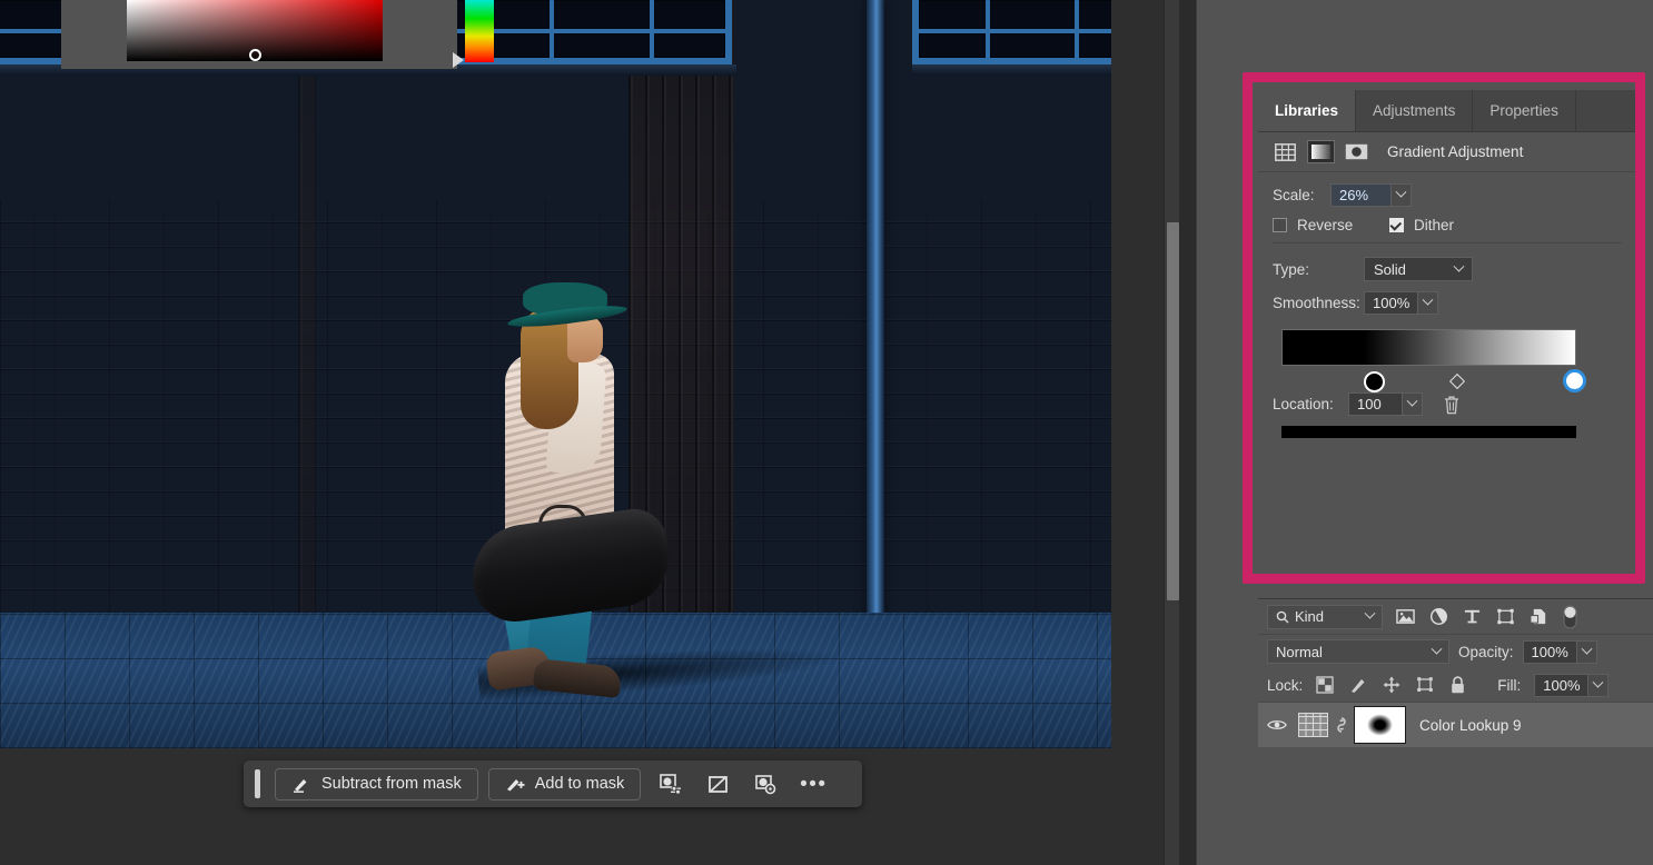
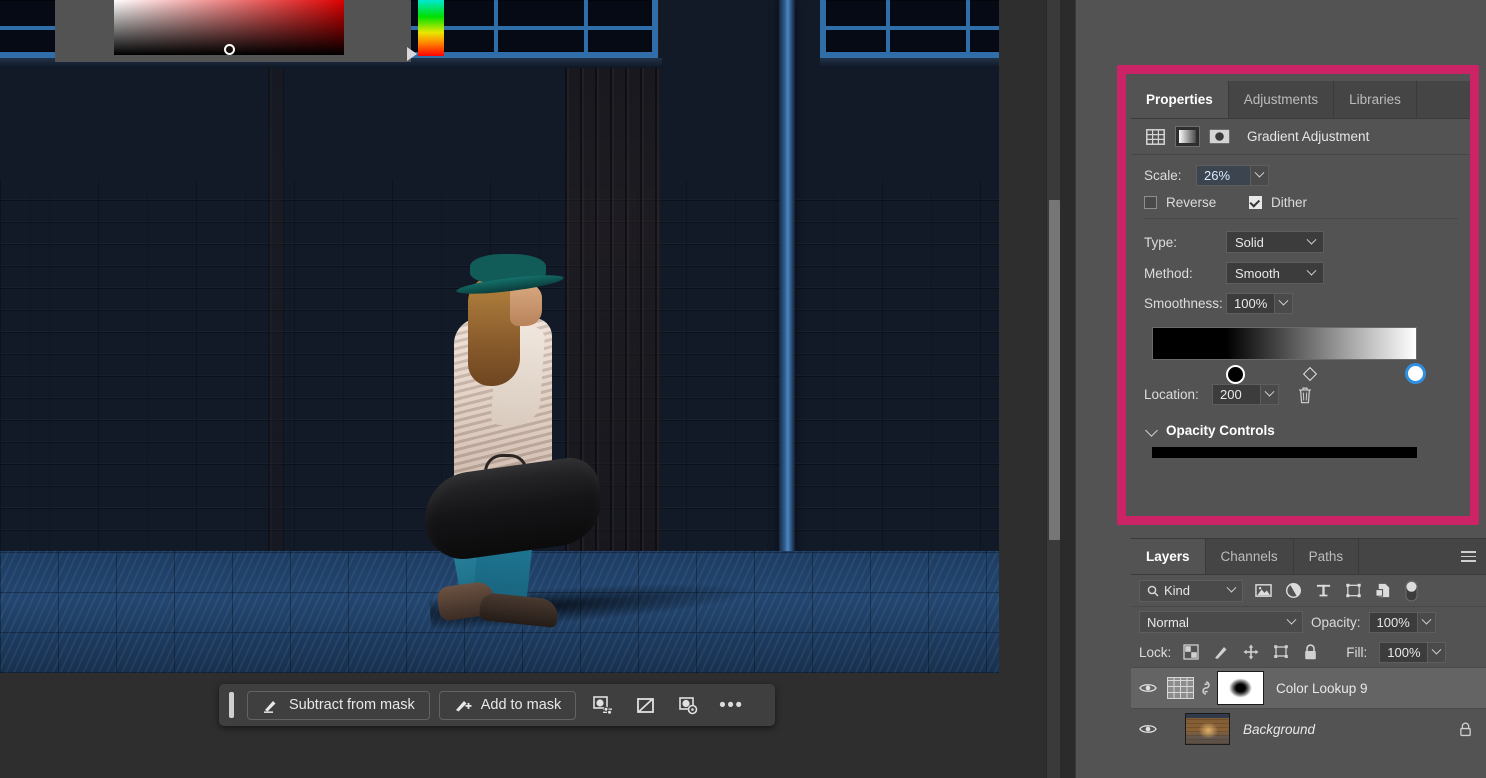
  Subtract from mask
  Add to mask
  •••
- Libraries
+ Properties
  Adjustments
- Properties
+ Libraries
  Gradient Adjustment
  Scale:
  26%
  Reverse
  Dither
  Type:
  Solid
+ Method:
+ Smooth
  Smoothness:
  100%
  Location:
- 100
+ 200
+ Opacity Controls
+ Layers
+ Channels
+ Paths
  Kind
  Normal
  Opacity:
  100%
  Lock:
  Fill:
  100%
  Color Lookup 9
+ Background
